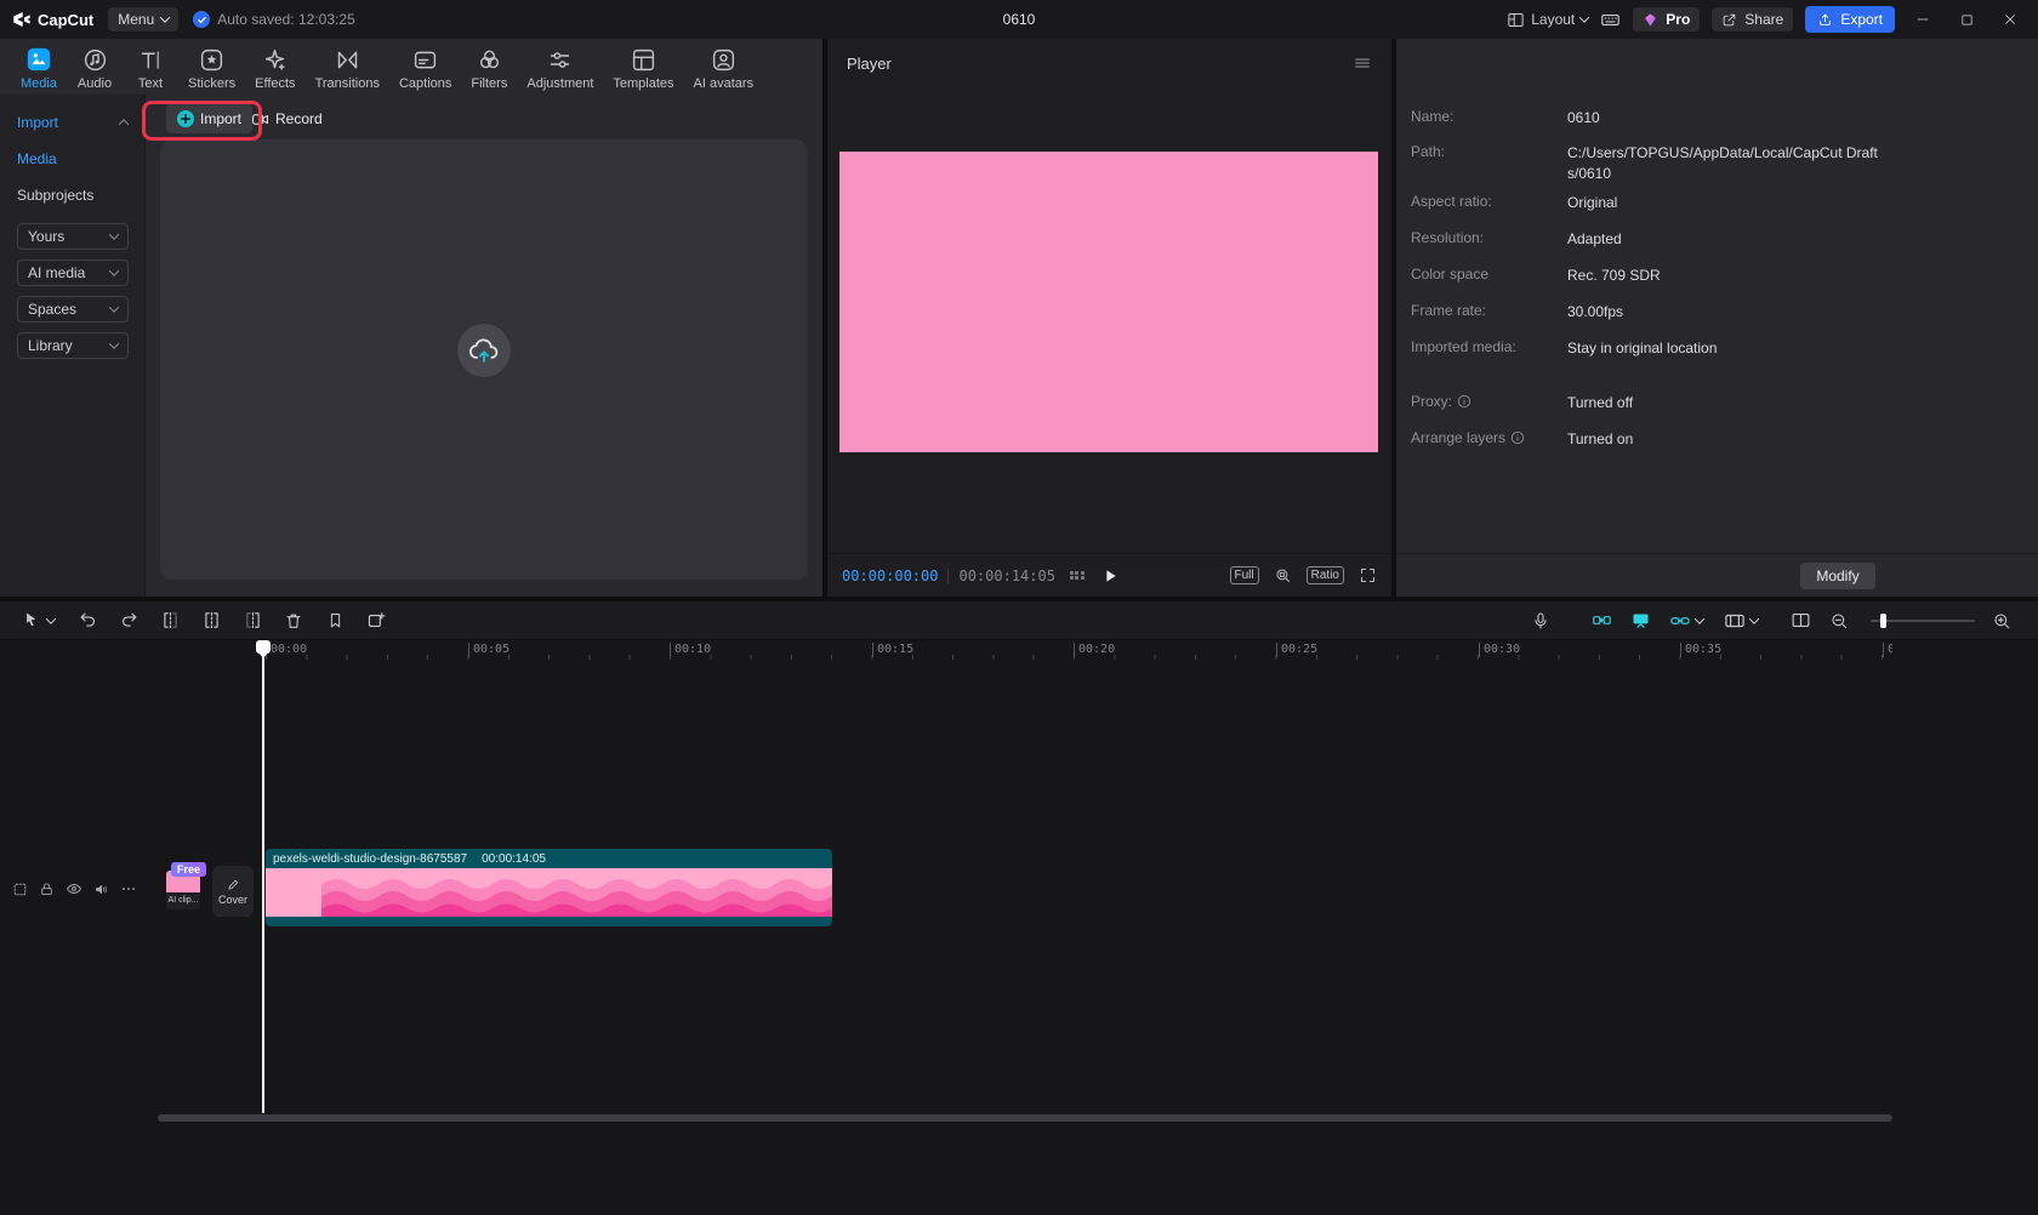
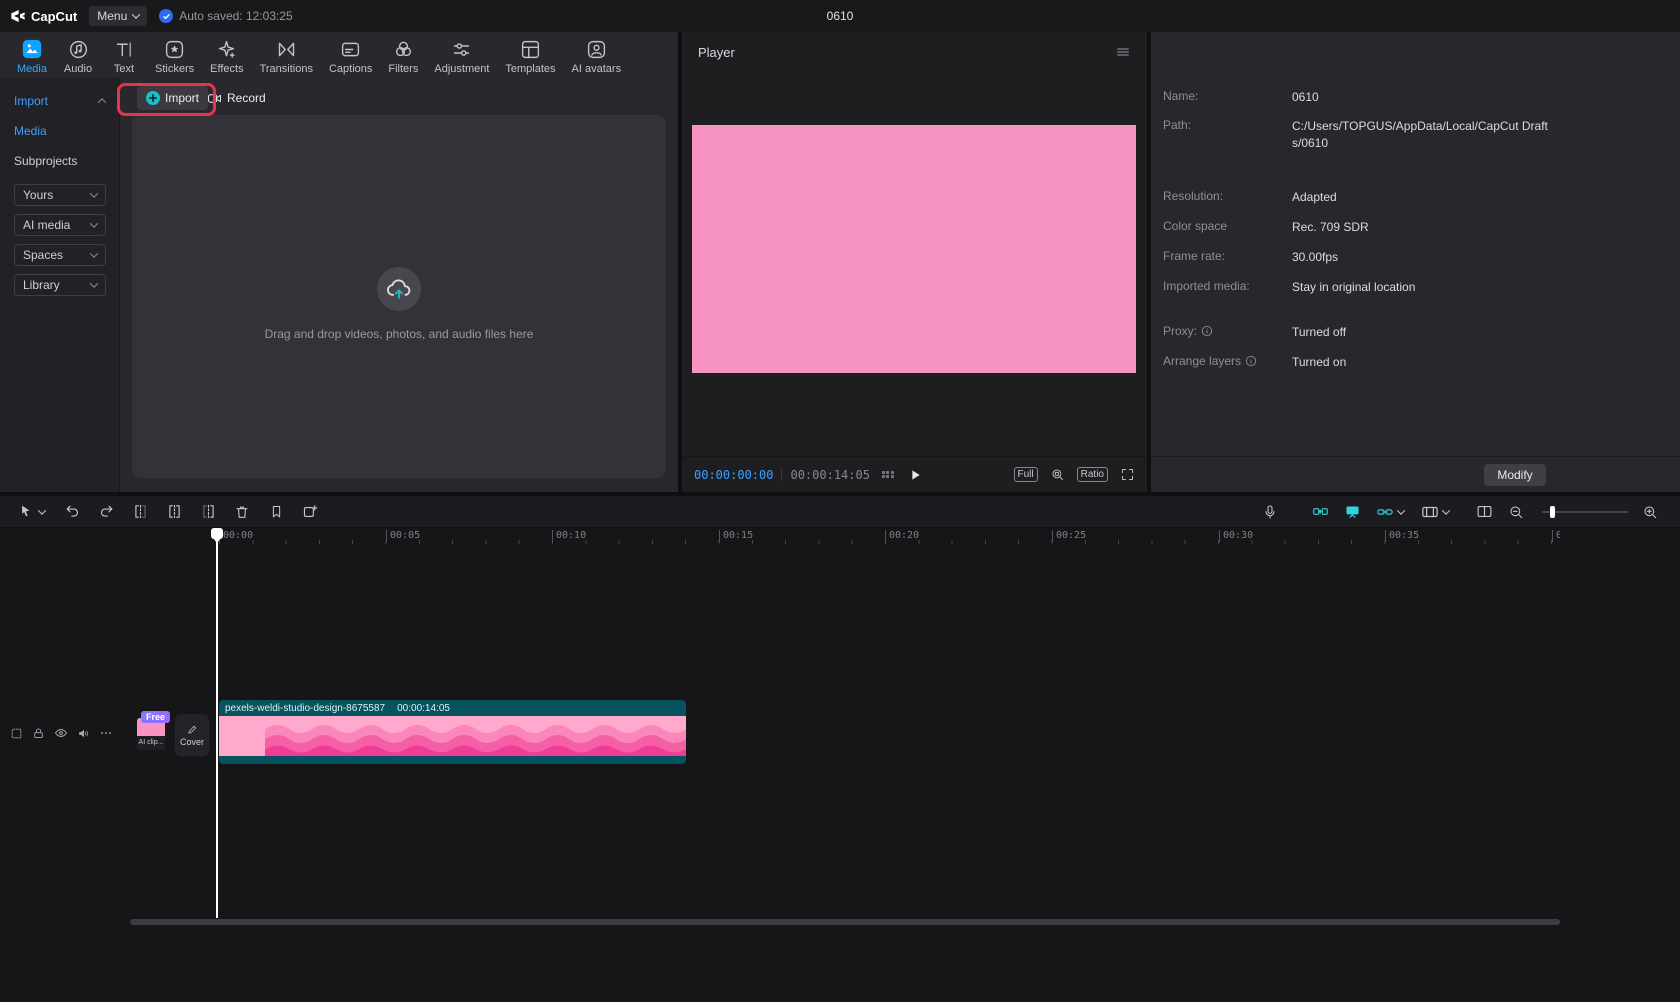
  CapCut
  Menu
  Auto saved: 12:03:25
  0610
- Layout
- Pro
- Share
- Export
  Media
  Audio
  Text
  Stickers
  Effects
  Transitions
  Captions
  Filters
  Adjustment
  Templates
  AI avatars
  Import
  Media
  Subprojects
  Yours
  AI media
  Spaces
  Library
  Import
  Record
+ Drag and drop videos, photos, and audio files here
  Player
  00:00:00:00
  00:00:14:05
  Full
  Ratio
  Name:
  0610
  Path:
  C:/Users/TOPGUS/AppData/Local/CapCut Drafts/0610
- Aspect ratio:
- Original
  Resolution:
  Adapted
  Color space
  Rec. 709 SDR
  Frame rate:
  30.00fps
  Imported media:
  Stay in original location
  Proxy:
  Turned off
  Arrange layers
  Turned on
  Modify
  00:00
  00:05
  00:10
  00:15
  00:20
  00:25
  00:30
  00:35
  Free
  Cover
  pexels-weldi-studio-design-8675587
  00:00:14:05
